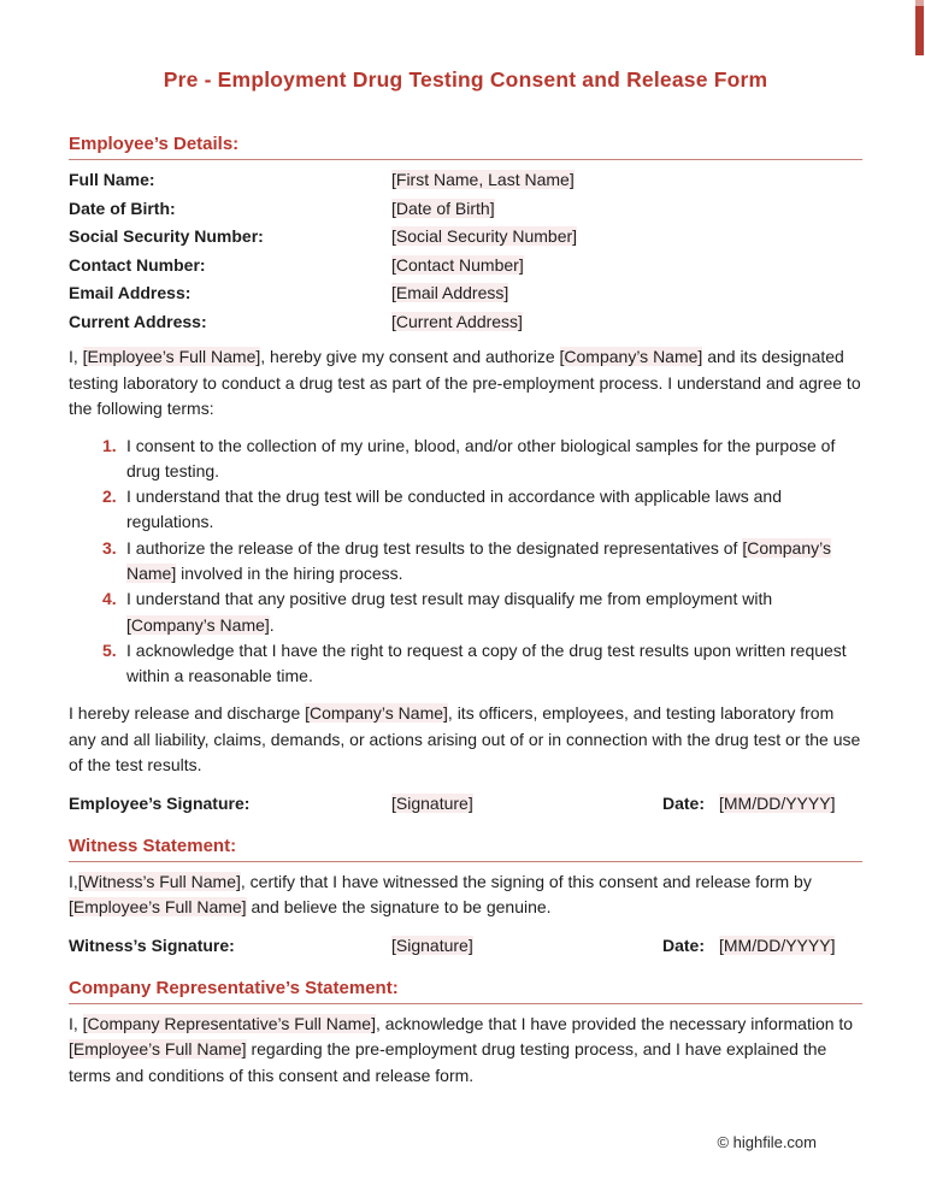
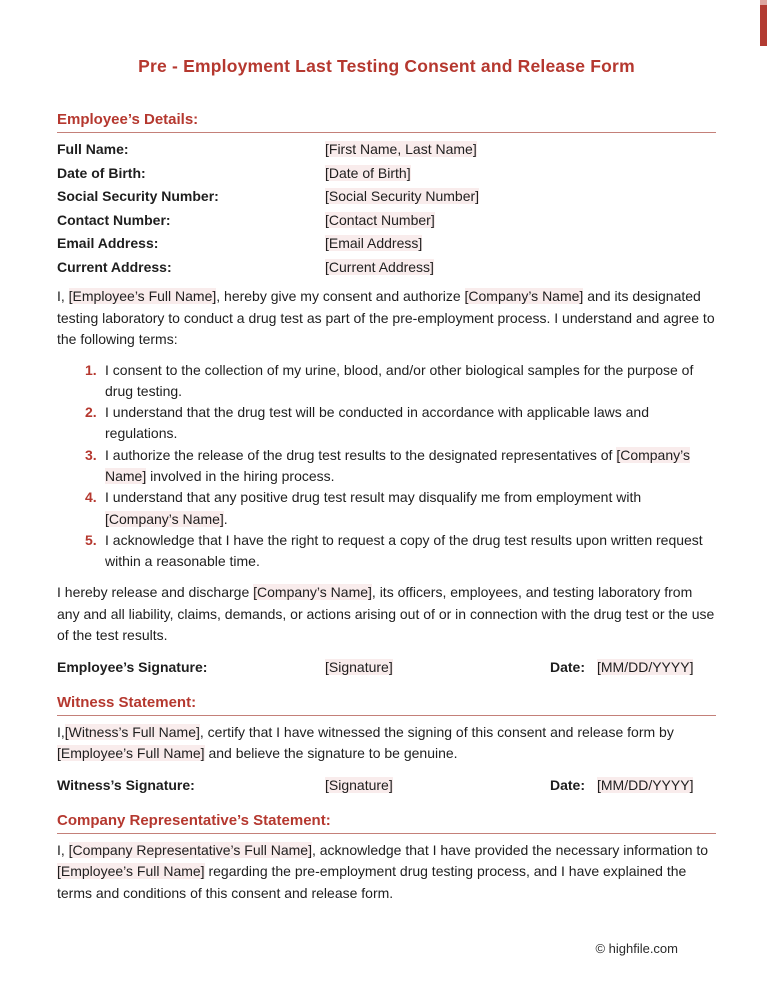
- Pre - Employment Drug Testing Consent and Release Form
+ Pre - Employment Last Testing Consent and Release Form
  Employee’s Details:
  Full Name:
  [First Name, Last Name]
  Date of Birth:
  [Date of Birth]
  Social Security Number:
  [Social Security Number]
  Contact Number:
  [Contact Number]
  Email Address:
  [Email Address]
  Current Address:
  [Current Address]
  I, [Employee’s Full Name], hereby give my consent and authorize [Company’s Name] and its designated testing laboratory to conduct a drug test as part of the pre-employment process. I understand and agree to the following terms:
  1.
  I consent to the collection of my urine, blood, and/or other biological samples for the purpose of drug testing.
  2.
  I understand that the drug test will be conducted in accordance with applicable laws and regulations.
  3.
  I authorize the release of the drug test results to the designated representatives of [Company’s Name] involved in the hiring process.
  4.
  I understand that any positive drug test result may disqualify me from employment with [Company’s Name].
  5.
  I acknowledge that I have the right to request a copy of the drug test results upon written request within a reasonable time.
  I hereby release and discharge [Company’s Name], its officers, employees, and testing laboratory from any and all liability, claims, demands, or actions arising out of or in connection with the drug test or the use of the test results.
  Employee’s Signature:
  [Signature]
  Date:
  [MM/DD/YYYY]
  Witness Statement:
  I,[Witness’s Full Name], certify that I have witnessed the signing of this consent and release form by [Employee’s Full Name] and believe the signature to be genuine.
  Witness’s Signature:
  [Signature]
  Date:
  [MM/DD/YYYY]
  Company Representative’s Statement:
  I, [Company Representative’s Full Name], acknowledge that I have provided the necessary information to [Employee’s Full Name] regarding the pre-employment drug testing process, and I have explained the terms and conditions of this consent and release form.
  © highfile.com
